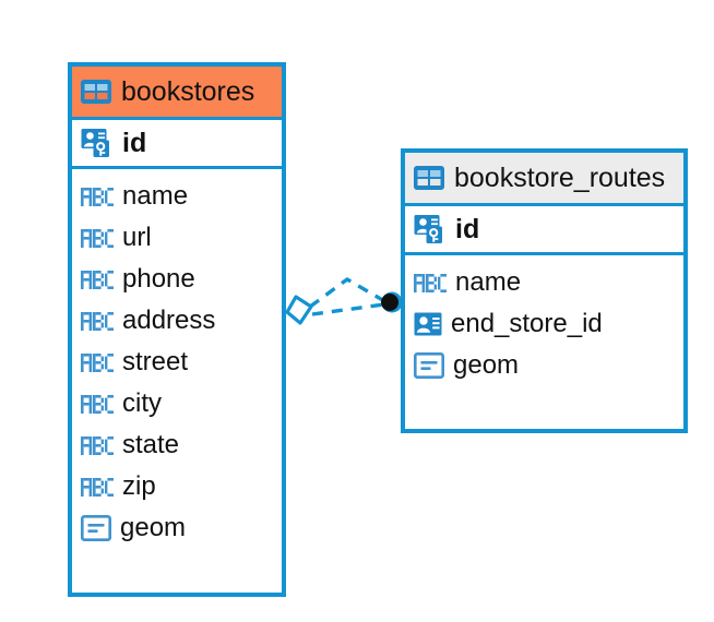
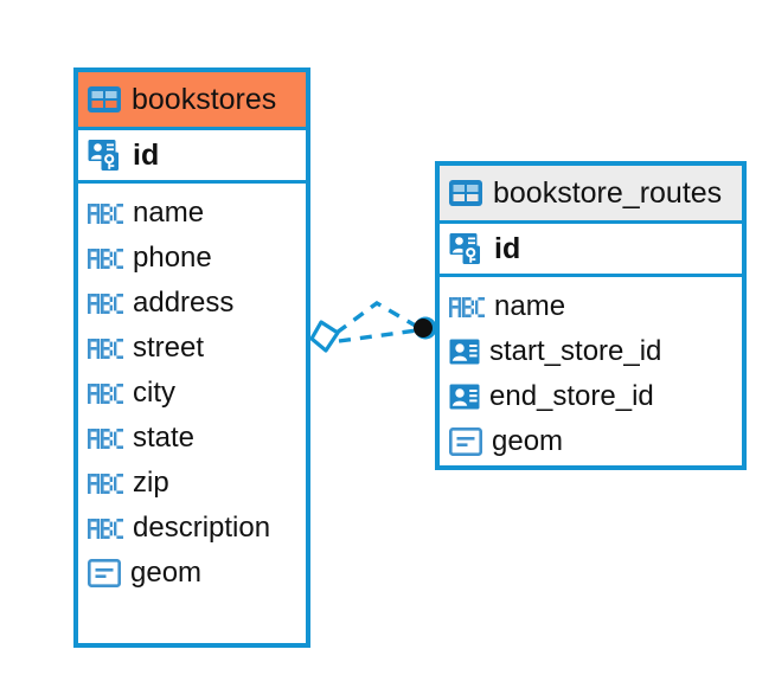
  bookstores
  id
  name
- url
  phone
  address
  street
  city
  state
  zip
+ description
  geom
  bookstore_routes
  id
  name
+ start_store_id
  end_store_id
  geom
